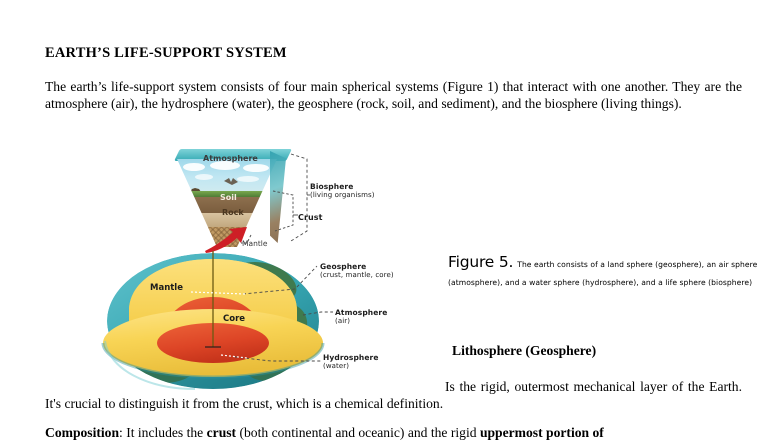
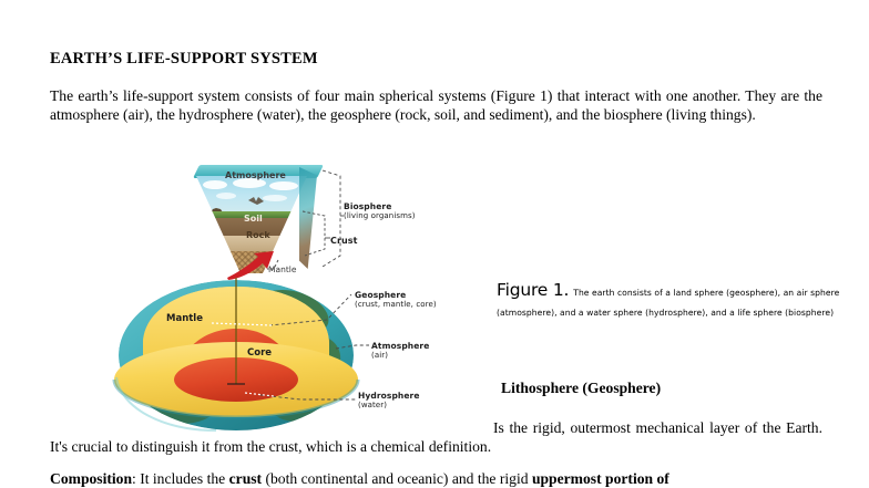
  EARTH’S LIFE-SUPPORT SYSTEM
  The earth’s life-support system consists of four main spherical systems (Figure 1) that interact with one another. They are the atmosphere (air), the hydrosphere (water), the geosphere (rock, soil, and sediment), and the biosphere (living things).
  Atmosphere
  Soil
  Rock
  Mantle
  Mantle
  Core
  Biosphere
  (living organisms)
  Crust
  Geosphere
  (crust, mantle, core)
  Atmosphere
  (air)
  Hydrosphere
  (water)
- Figure 5. The earth consists of a land sphere (geosphere), an air sphere (atmosphere), and a water sphere (hydrosphere), and a life sphere (biosphere)
+ Figure 1. The earth consists of a land sphere (geosphere), an air sphere (atmosphere), and a water sphere (hydrosphere), and a life sphere (biosphere)
  Lithosphere (Geosphere)
  Is the rigid, outermost mechanical layer of the Earth. It's crucial to distinguish it from the crust, which is a chemical definition.
  Composition: It includes the crust (both continental and oceanic) and the rigid uppermost portion of
